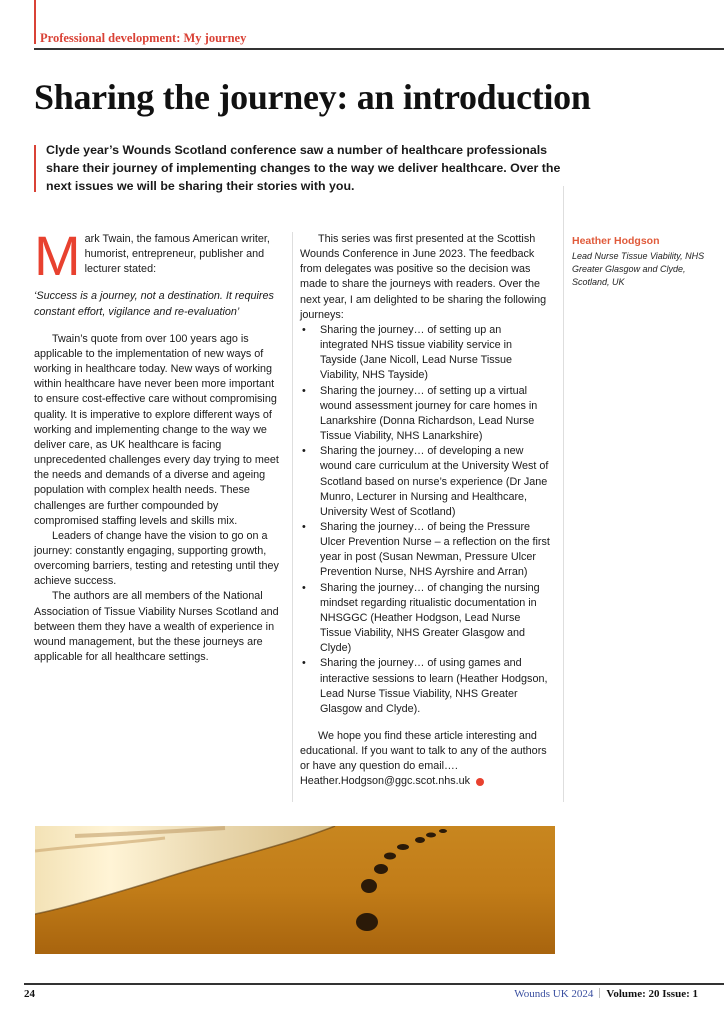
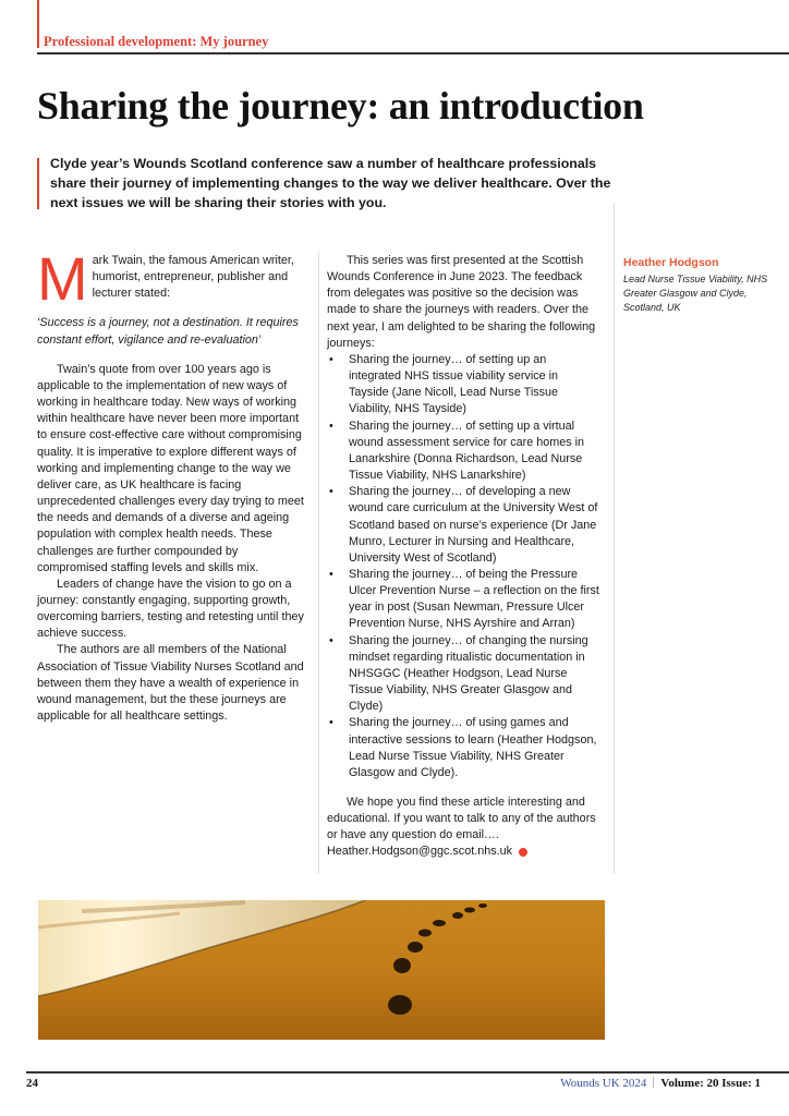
  Professional development: My journey
  Sharing the journey: an introduction
  Clyde year’s Wounds Scotland conference saw a number of healthcare professionals share their journey of implementing changes to the way we deliver healthcare. Over the next issues we will be sharing their stories with you.
  M
  ark Twain, the famous American writer, humorist, entrepreneur, publisher and lecturer stated:
  ‘Success is a journey, not a destination. It requires constant effort, vigilance and re-evaluation’
  Twain’s quote from over 100 years ago is applicable to the implementation of new ways of working in healthcare today. New ways of working within healthcare have never been more important to ensure cost-effective care without compromising quality. It is imperative to explore different ways of working and implementing change to the way we deliver care, as UK healthcare is facing unprecedented challenges every day trying to meet the needs and demands of a diverse and ageing population with complex health needs. These challenges are further compounded by compromised staffing levels and skills mix.
  Leaders of change have the vision to go on a journey: constantly engaging, supporting growth, overcoming barriers, testing and retesting until they achieve success.
  The authors are all members of the National Association of Tissue Viability Nurses Scotland and between them they have a wealth of experience in wound management, but the these journeys are applicable for all healthcare settings.
  This series was first presented at the Scottish Wounds Conference in June 2023. The feedback from delegates was positive so the decision was made to share the journeys with readers. Over the next year, I am delighted to be sharing the following journeys:
  •
  Sharing the journey… of setting up an integrated NHS tissue viability service in Tayside (Jane Nicoll, Lead Nurse Tissue Viability, NHS Tayside)
  •
- Sharing the journey… of setting up a virtual wound assessment journey for care homes in Lanarkshire (Donna Richardson, Lead Nurse Tissue Viability, NHS Lanarkshire)
+ Sharing the journey… of setting up a virtual wound assessment service for care homes in Lanarkshire (Donna Richardson, Lead Nurse Tissue Viability, NHS Lanarkshire)
  •
  Sharing the journey… of developing a new wound care curriculum at the University West of Scotland based on nurse’s experience (Dr Jane Munro, Lecturer in Nursing and Healthcare, University West of Scotland)
  •
  Sharing the journey… of being the Pressure Ulcer Prevention Nurse – a reflection on the first year in post (Susan Newman, Pressure Ulcer Prevention Nurse, NHS Ayrshire and Arran)
  •
  Sharing the journey… of changing the nursing mindset regarding ritualistic documentation in NHSGGC (Heather Hodgson, Lead Nurse Tissue Viability, NHS Greater Glasgow and Clyde)
  •
  Sharing the journey… of using games and interactive sessions to learn (Heather Hodgson, Lead Nurse Tissue Viability, NHS Greater Glasgow and Clyde).
  We hope you find these article interesting and educational. If you want to talk to any of the authors or have any question do email…. Heather.Hodgson@ggc.scot.nhs.uk
  Heather Hodgson
  Lead Nurse Tissue Viability, NHS Greater Glasgow and Clyde, Scotland, UK
  24
  Wounds UK 2024 Volume: 20 Issue: 1
